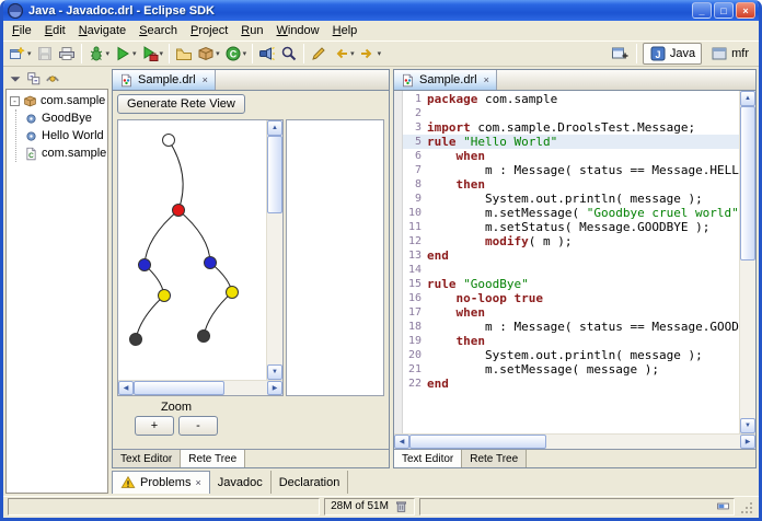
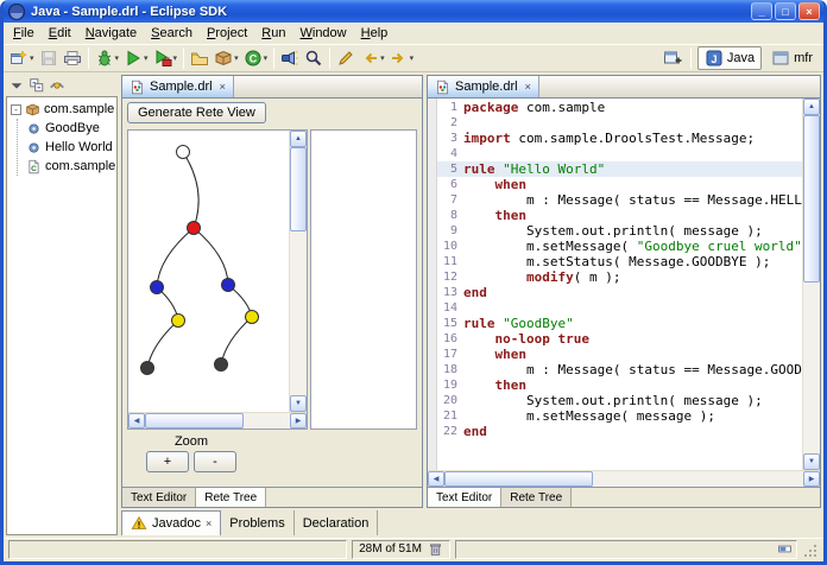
- Java - Javadoc.drl - Eclipse SDK
+ Java - Sample.drl - Eclipse SDK
  _
  □
  ×
  File
  Edit
  Navigate
  Search
  Project
  Run
  Window
  Help
  C
  J
  Java
  mfr
  -
  com.sample
  GoodBye
  Hello World
  com.sample
  Sample.drl
  ×
  Generate Rete View
  Zoom
  +
  -
  Text Editor
  Rete Tree
  Sample.drl
  ×
  1
  package com.sample
  2
  3
  import com.sample.DroolsTest.Message;
+ 4
  5
  rule "Hello World"
  6
  when
  7
  m : Message( status == Message.HELL
  8
  then
  9
  System.out.println( message );
  10
  m.setMessage( "Goodbye cruel world"
  11
  m.setStatus( Message.GOODBYE );
  12
  modify( m );
  13
  end
  14
  15
  rule "GoodBye"
  16
  no-loop true
  17
  when
  18
  m : Message( status == Message.GOOD
  19
  then
  20
  System.out.println( message );
  21
  m.setMessage( message );
  22
  end
  Text Editor
  Rete Tree
- Problems
+ Javadoc
  ×
- Javadoc
+ Problems
  Declaration
  28M of 51M
